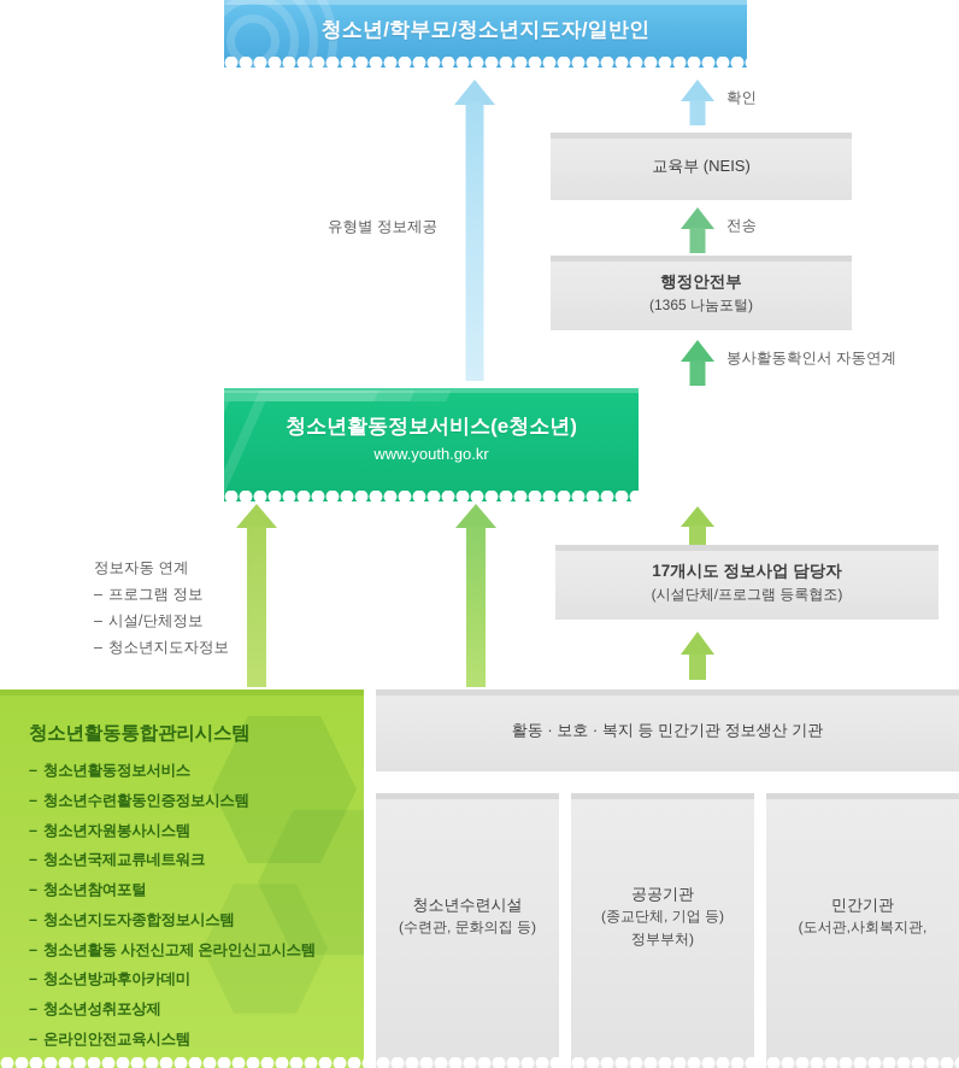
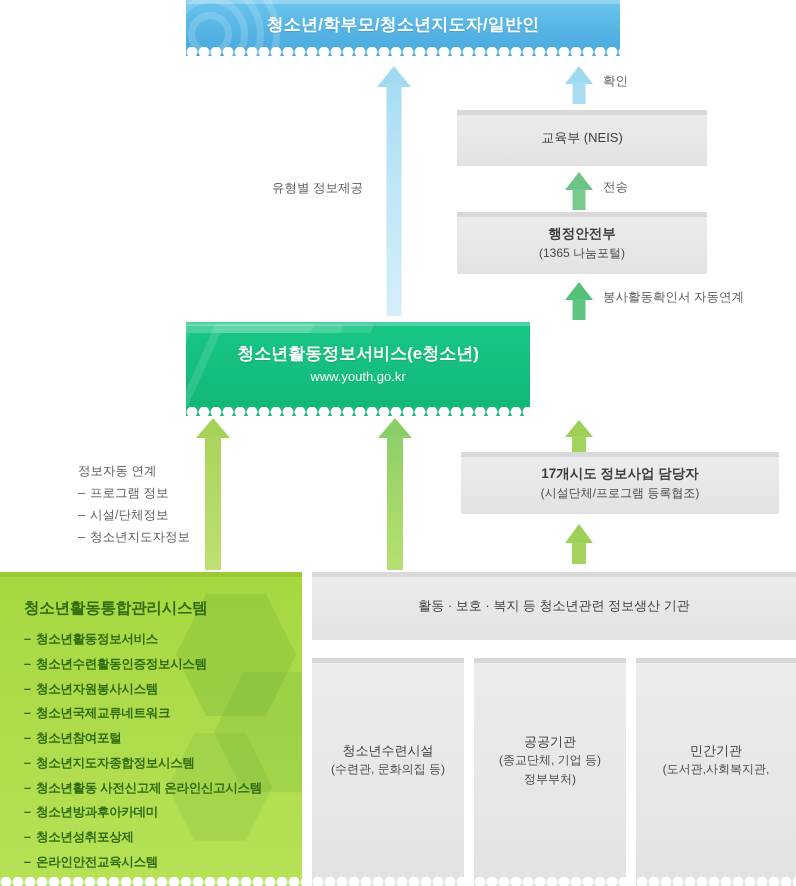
  청소년/학부모/청소년지도자/일반인
  유형별 정보제공
  확인
  교육부 (NEIS)
  전송
  행정안전부
  (1365 나눔포털)
  봉사활동확인서 자동연계
  청소년활동정보서비스(e청소년)
  www.youth.go.kr
  정보자동 연계
  – 프로그램 정보
  – 시설/단체정보
  – 청소년지도자정보
  17개시도 정보사업 담당자
  (시설단체/프로그램 등록협조)
  청소년활동통합관리시스템
  – 청소년활동정보서비스
  – 청소년수련활동인증정보시스템
  – 청소년자원봉사시스템
  – 청소년국제교류네트워크
  – 청소년참여포털
  – 청소년지도자종합정보시스템
  – 청소년활동 사전신고제 온라인신고시스템
  – 청소년방과후아카데미
  – 청소년성취포상제
  – 온라인안전교육시스템
- 활동 · 보호 · 복지 등 민간기관 정보생산 기관
+ 활동 · 보호 · 복지 등 청소년관련 정보생산 기관
  청소년수련시설
  (수련관, 문화의집 등)
  공공기관
  (종교단체, 기업 등)
  정부부처)
  민간기관
  (도서관,사회복지관,
